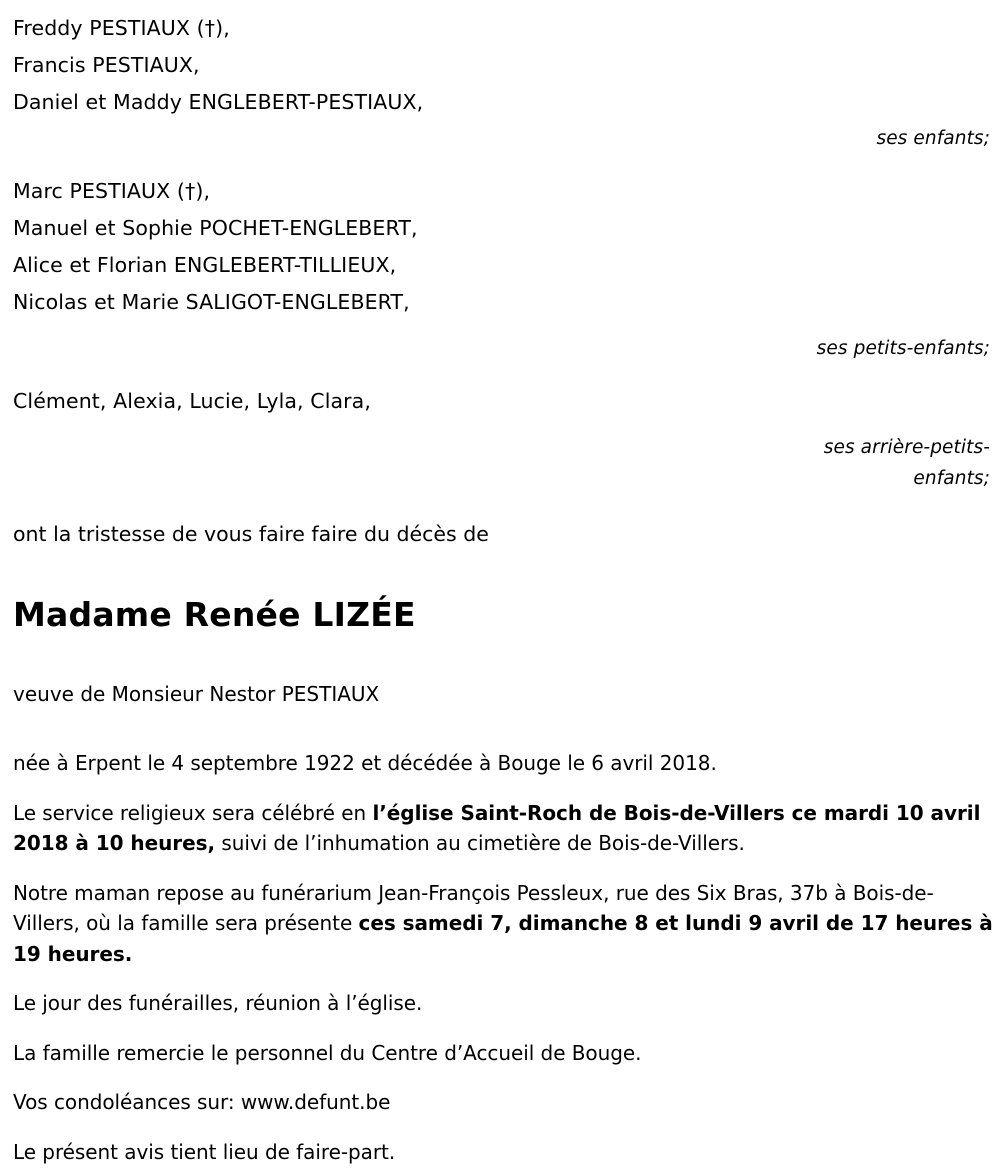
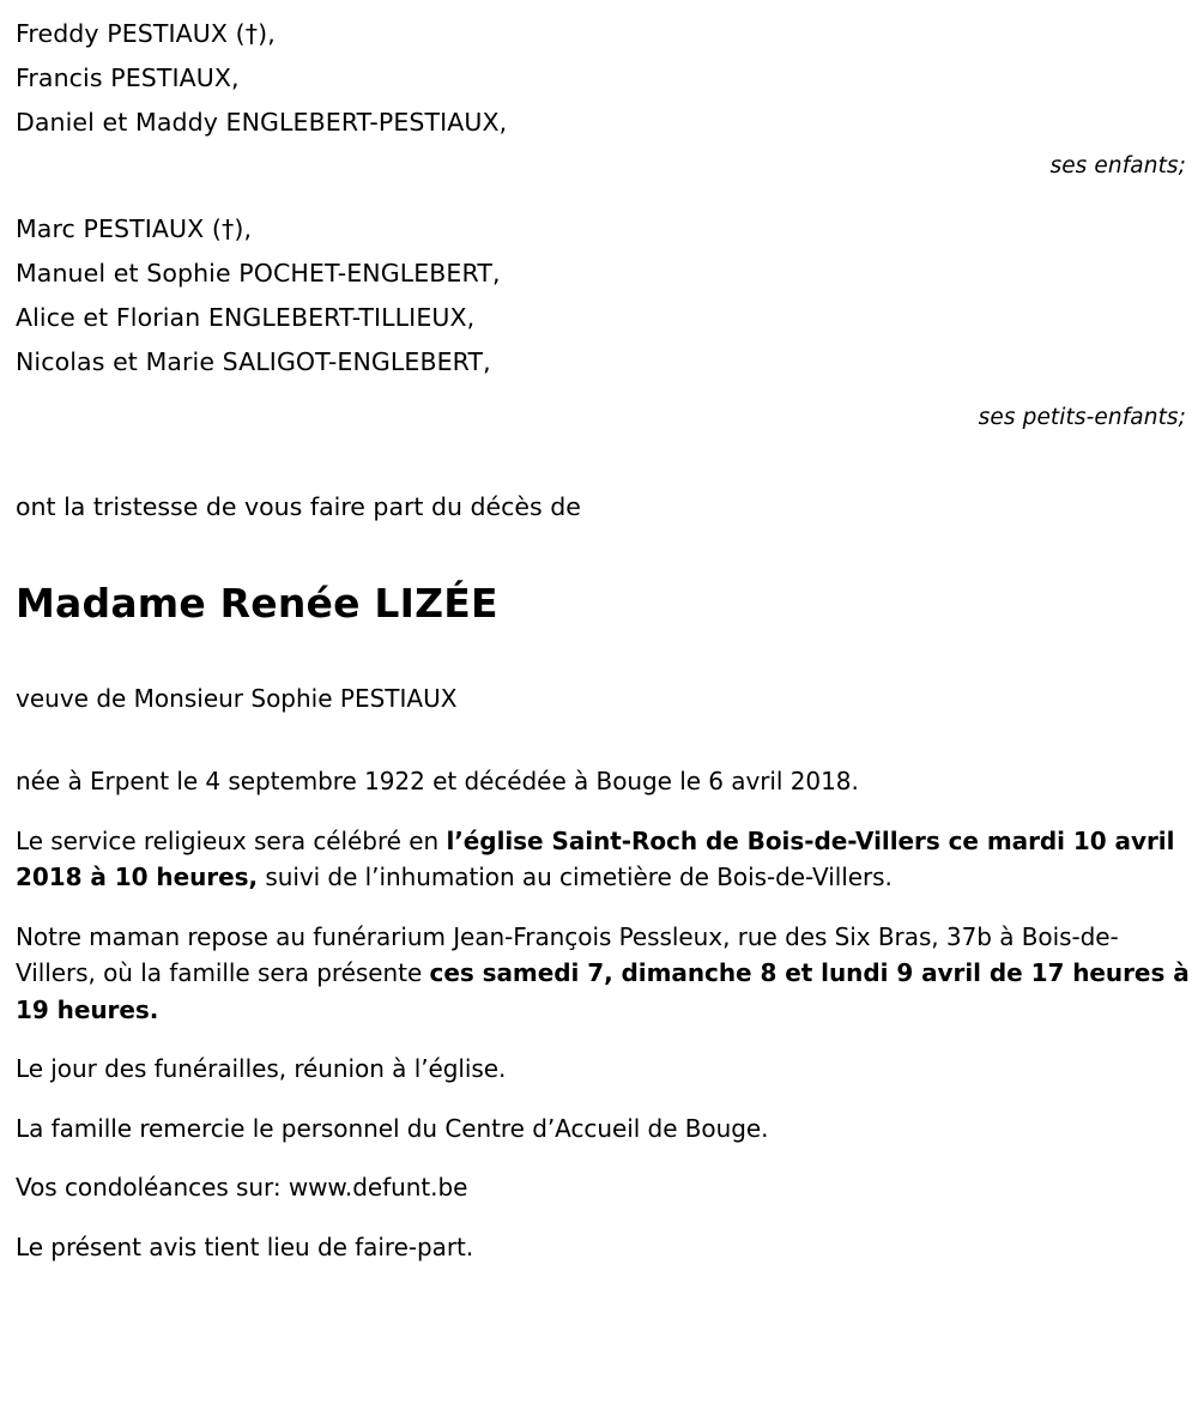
  Freddy PESTIAUX (†),
  Francis PESTIAUX,
  Daniel et Maddy ENGLEBERT-PESTIAUX,
  ses enfants;
  Marc PESTIAUX (†),
  Manuel et Sophie POCHET-ENGLEBERT,
  Alice et Florian ENGLEBERT-TILLIEUX,
  Nicolas et Marie SALIGOT-ENGLEBERT,
  ses petits-enfants;
- Clément, Alexia, Lucie, Lyla, Clara,
- ses arrière-petits-
- enfants;
- ont la tristesse de vous faire faire du décès de
+ ont la tristesse de vous faire part du décès de
  Madame Renée LIZÉE
- veuve de Monsieur Nestor PESTIAUX
+ veuve de Monsieur Sophie PESTIAUX
  née à Erpent le 4 septembre 1922 et décédée à Bouge le 6 avril 2018.
  Le service religieux sera célébré en l’église Saint-Roch de Bois-de-Villers ce mardi 10 avril 2018 à 10 heures, suivi de l’inhumation au cimetière de Bois-de-Villers.
  Notre maman repose au funérarium Jean-François Pessleux, rue des Six Bras, 37b à Bois-de-Villers, où la famille sera présente ces samedi 7, dimanche 8 et lundi 9 avril de 17 heures à 19 heures.
  Le jour des funérailles, réunion à l’église.
  La famille remercie le personnel du Centre d’Accueil de Bouge.
  Vos condoléances sur: www.defunt.be
  Le présent avis tient lieu de faire-part.
